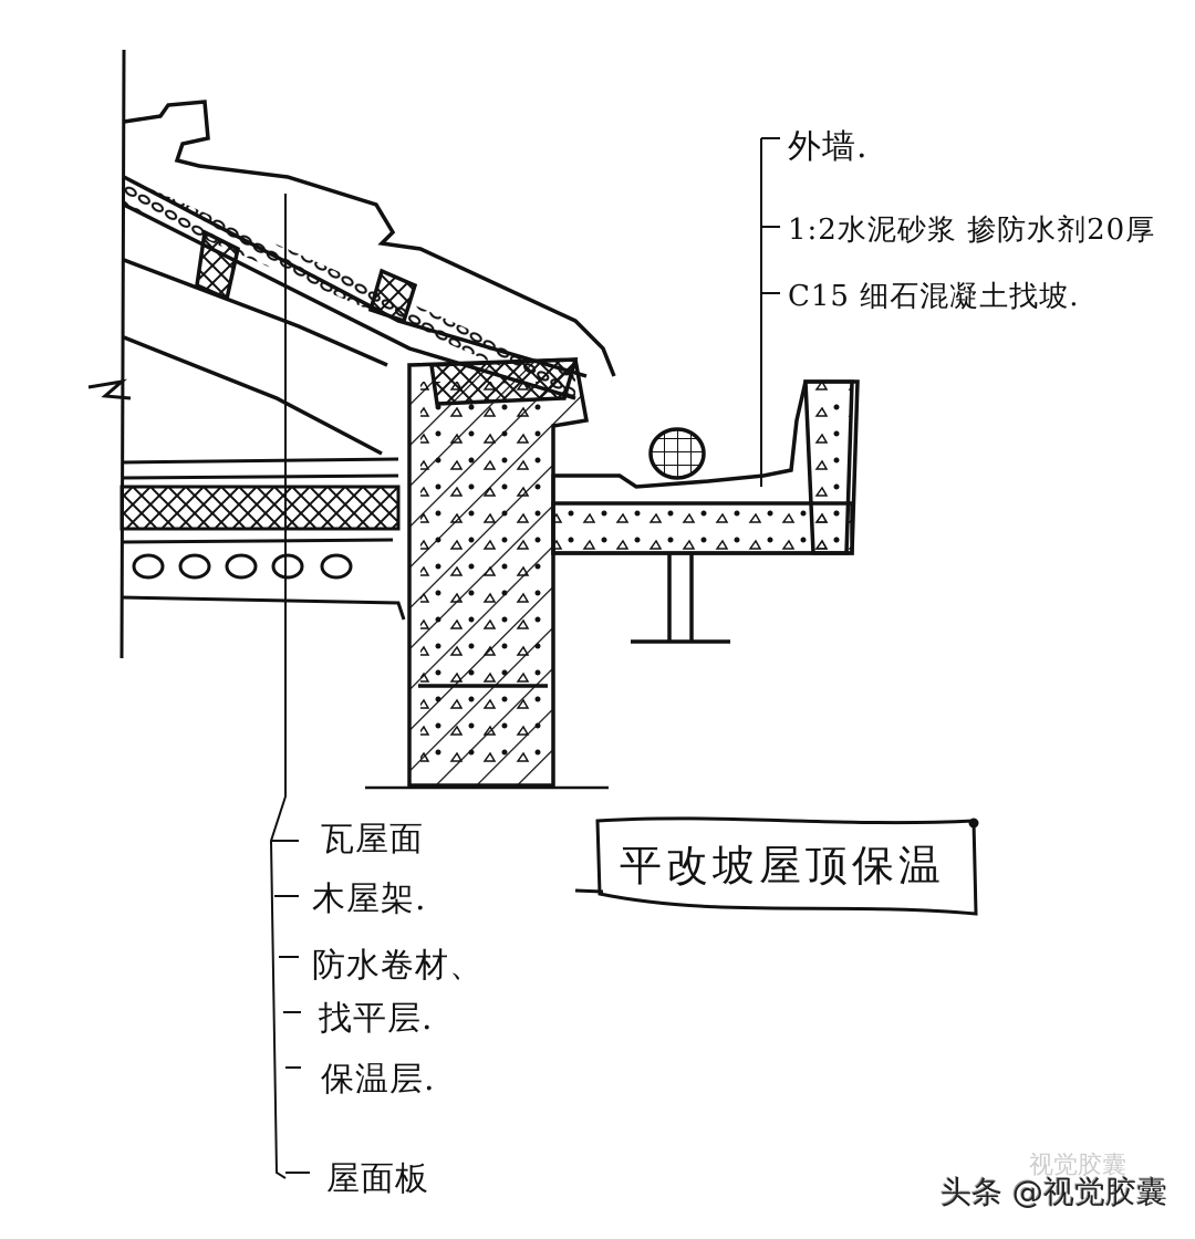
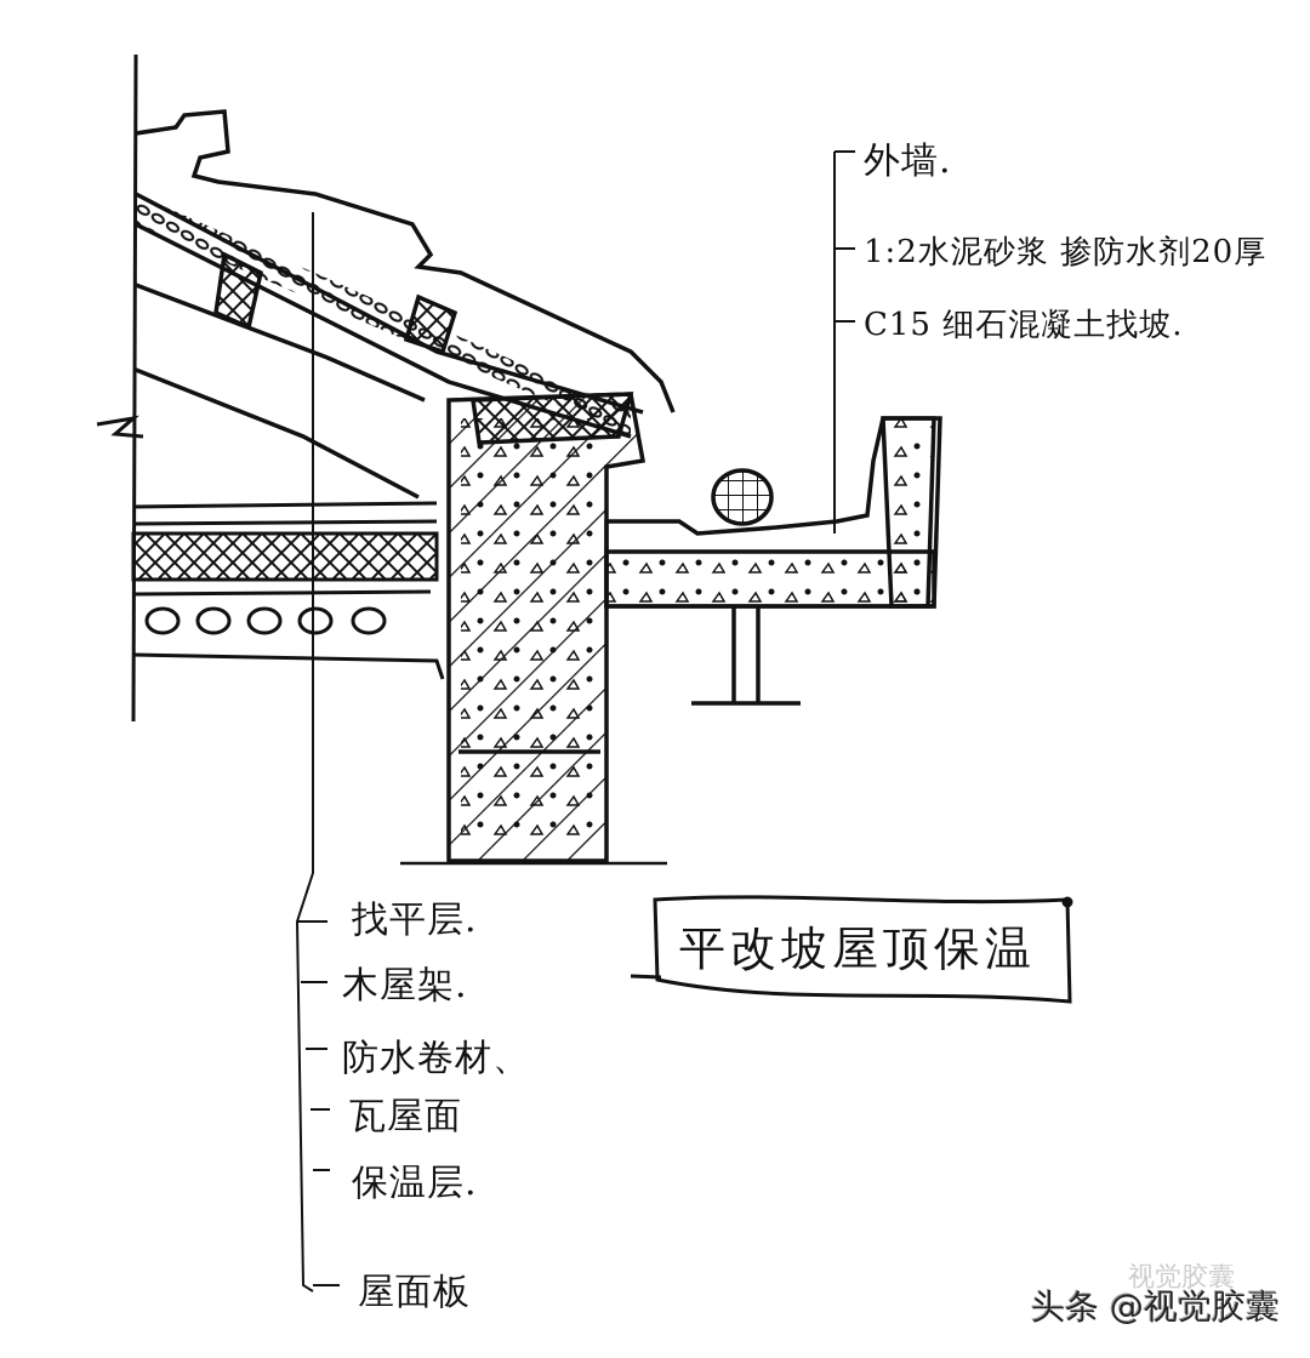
  外墙.
  1:2水泥砂浆 掺防水剂20厚
  C15 细石混凝土找坡.
- 瓦屋面
+ 找平层.
  木屋架.
  防水卷材、
- 找平层.
+ 瓦屋面
  保温层.
  屋面板
  平改坡屋顶保温
  视觉胶囊
  头条 @视觉胶囊
